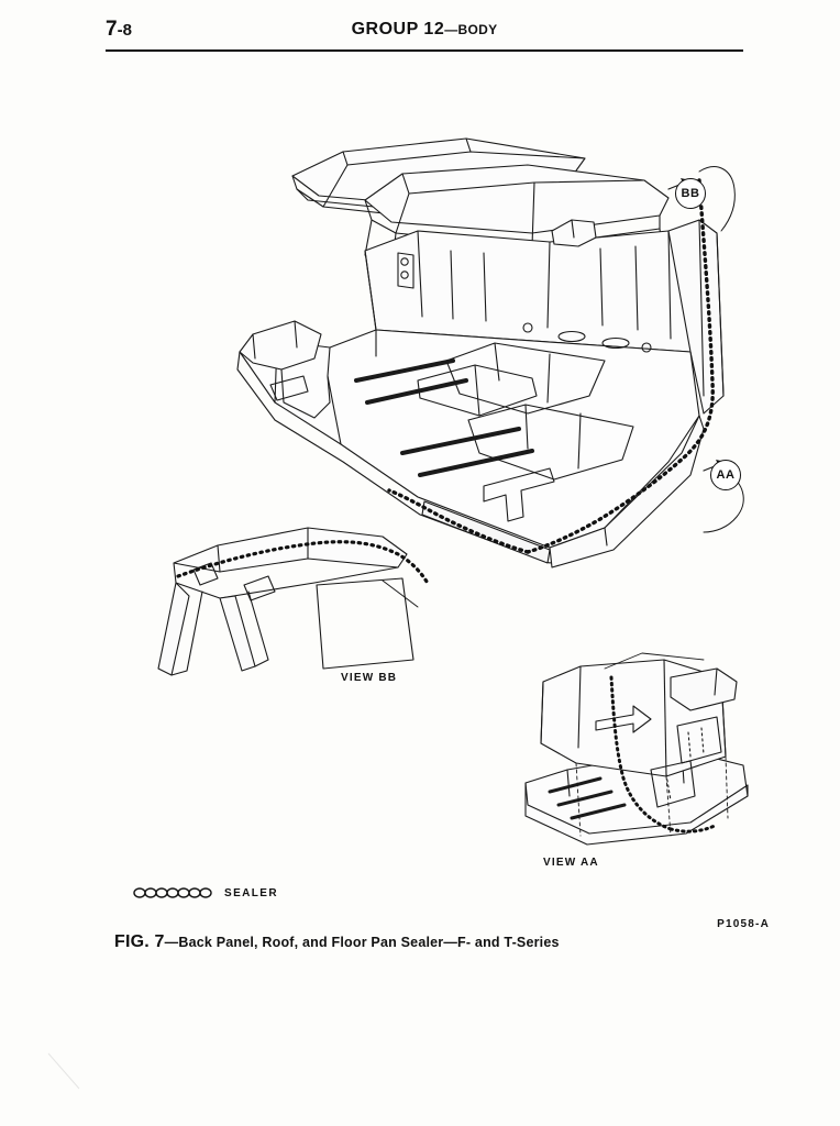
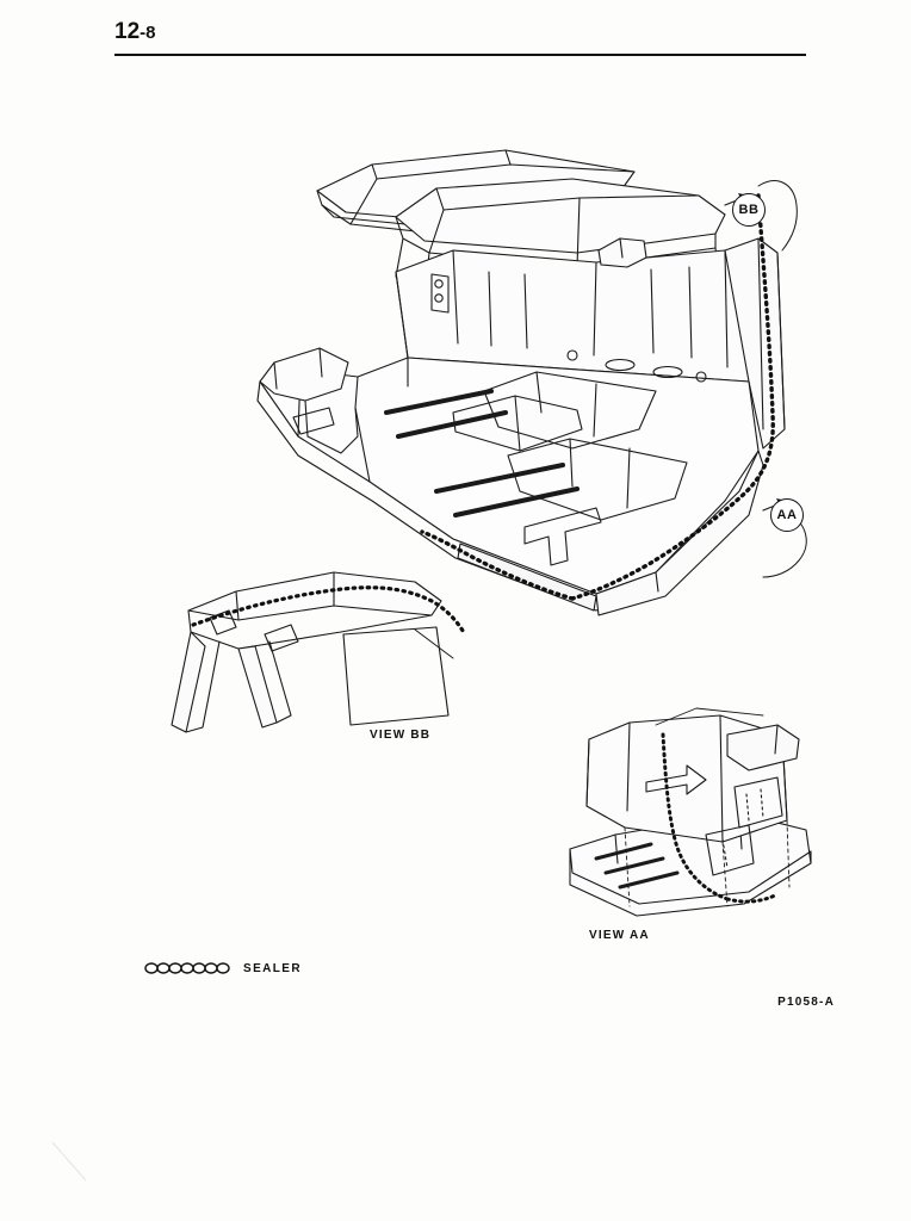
- 7-8
+ 12-8
- GROUP 12—BODY
  BB
  AA
  VIEW BB
  VIEW AA
  SEALER
  P1058-A
- FIG. 7—Back Panel, Roof, and Floor Pan Sealer—F- and T-Series
